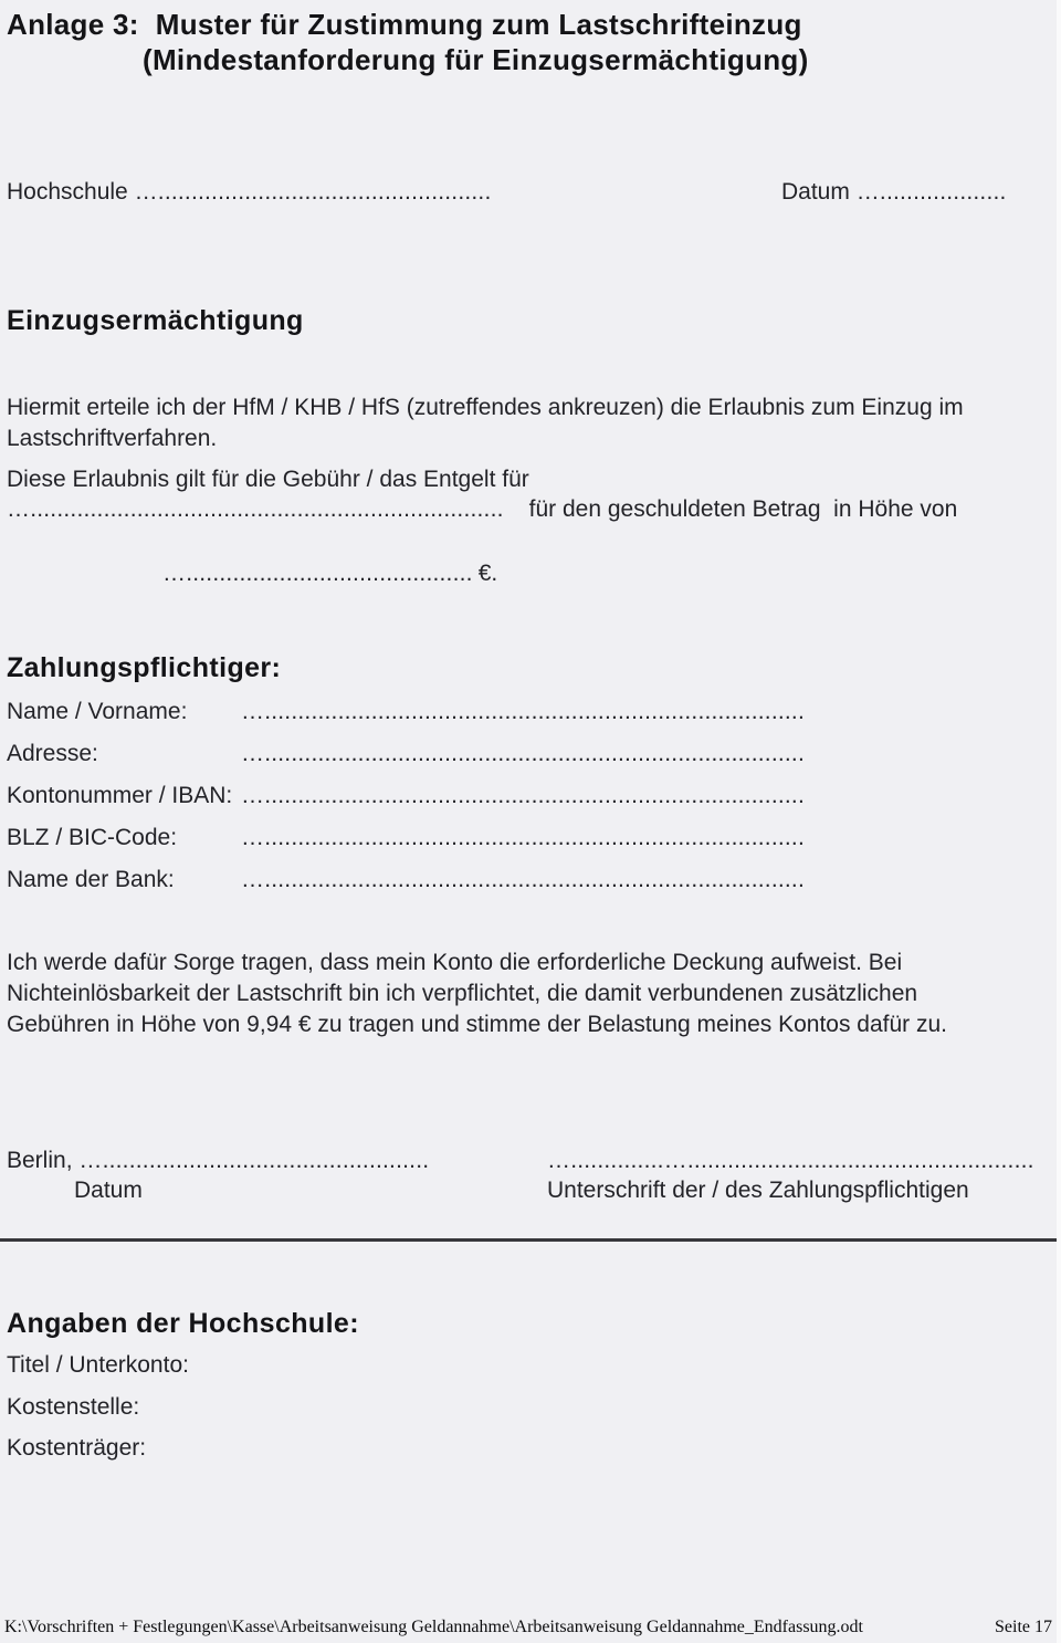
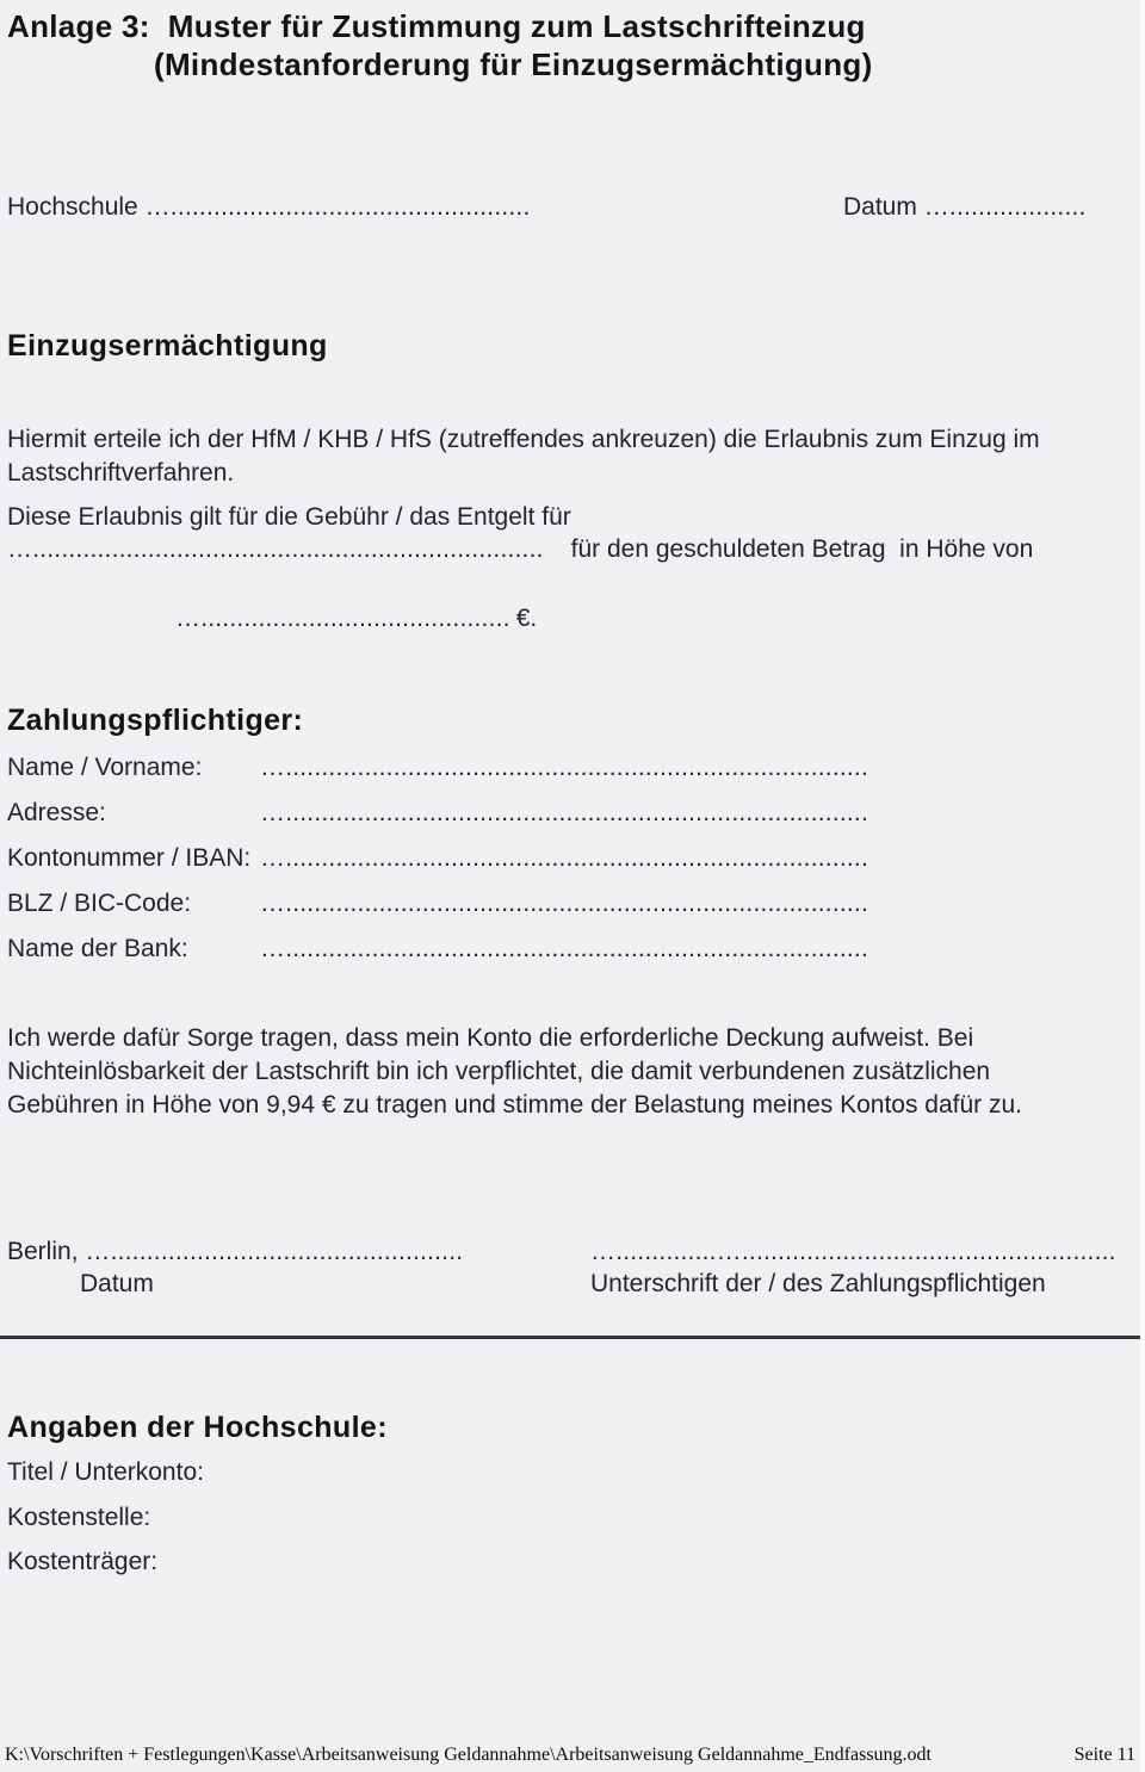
  Anlage 3: Muster für Zustimmung zum Lastschrifteinzug
  (Mindestanforderung für Einzugsermächtigung)
  Hochschule …..................................................
  Datum …...................
  Einzugsermächtigung
  Hiermit erteile ich der HfM / KHB / HfS (zutreffendes ankreuzen) die Erlaubnis zum Einzug im
  Lastschriftverfahren.
  Diese Erlaubnis gilt für die Gebühr / das Entgelt für
  …....................................................................... für den geschuldeten Betrag in Höhe von
  …........................................... €.
  Zahlungspflichtiger:
  Name / Vorname: ….................................................................................
  Adresse: ….................................................................................
  Kontonummer / IBAN: ….................................................................................
  BLZ / BIC-Code: ….................................................................................
  Name der Bank: ….................................................................................
  Ich werde dafür Sorge tragen, dass mein Konto die erforderliche Deckung aufweist. Bei
  Nichteinlösbarkeit der Lastschrift bin ich verpflichtet, die damit verbundenen zusätzlichen
  Gebühren in Höhe von 9,94 € zu tragen und stimme der Belastung meines Kontos dafür zu.
  Berlin, ….................................................
  …..............…....................................................
  Datum
  Unterschrift der / des Zahlungspflichtigen
  Angaben der Hochschule:
  Titel / Unterkonto:
  Kostenstelle:
  Kostenträger:
  K:\Vorschriften + Festlegungen\Kasse\Arbeitsanweisung Geldannahme\Arbeitsanweisung Geldannahme_Endfassung.odt
- Seite 17
+ Seite 11
